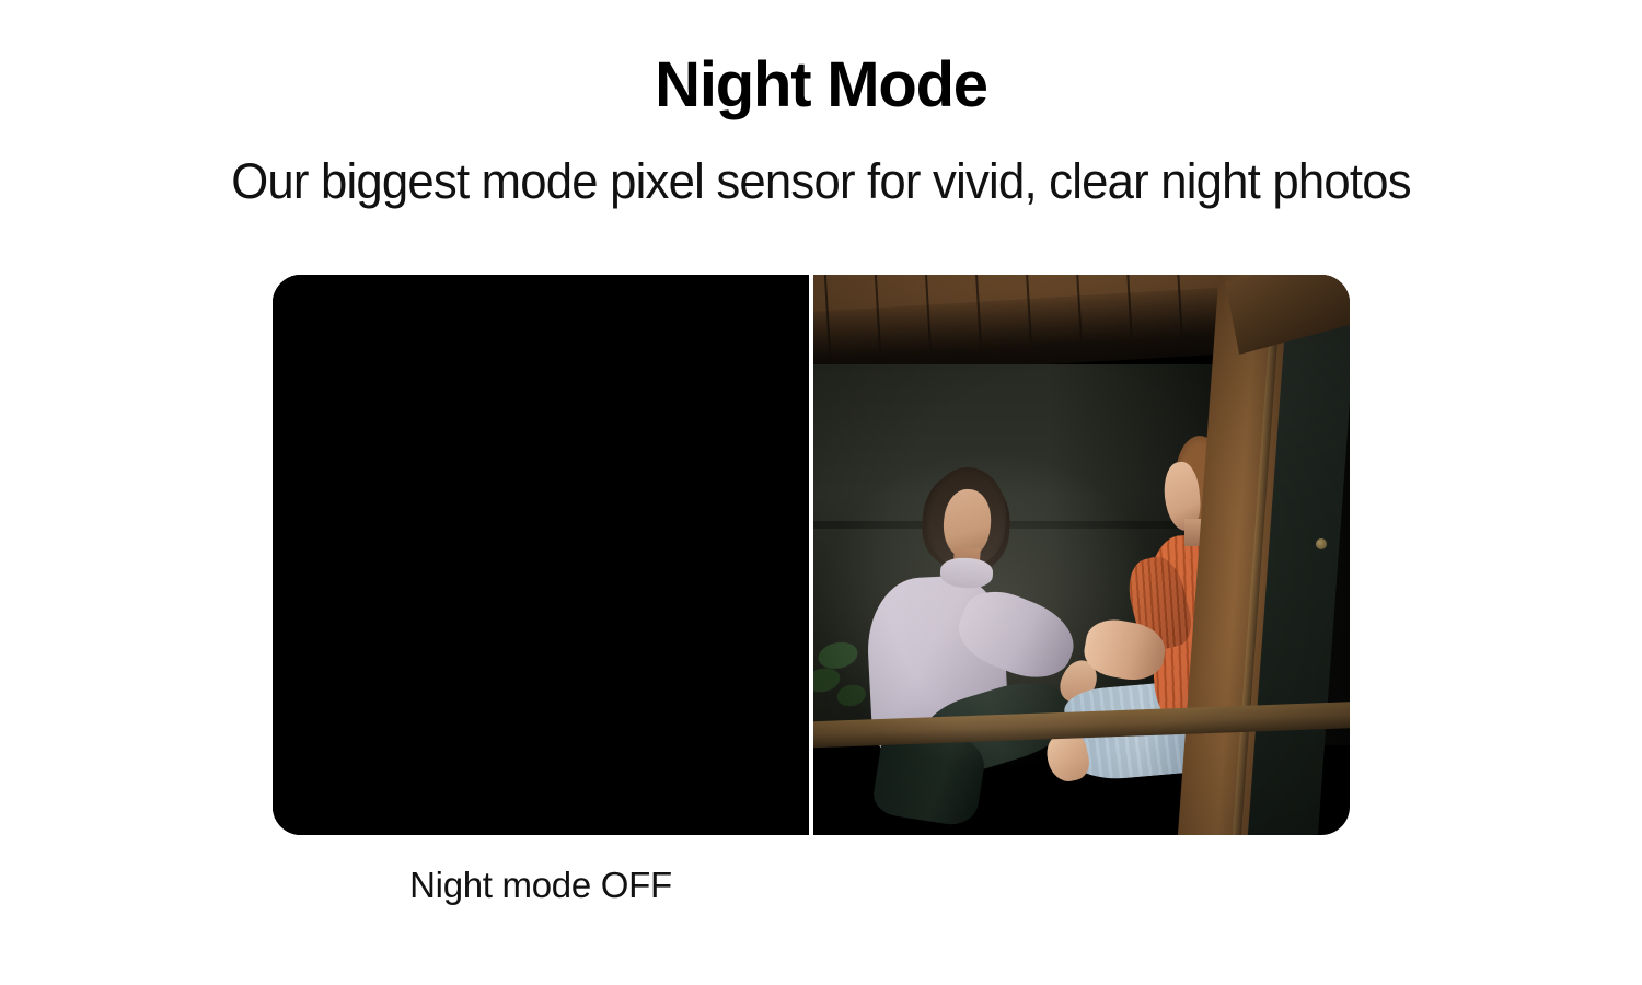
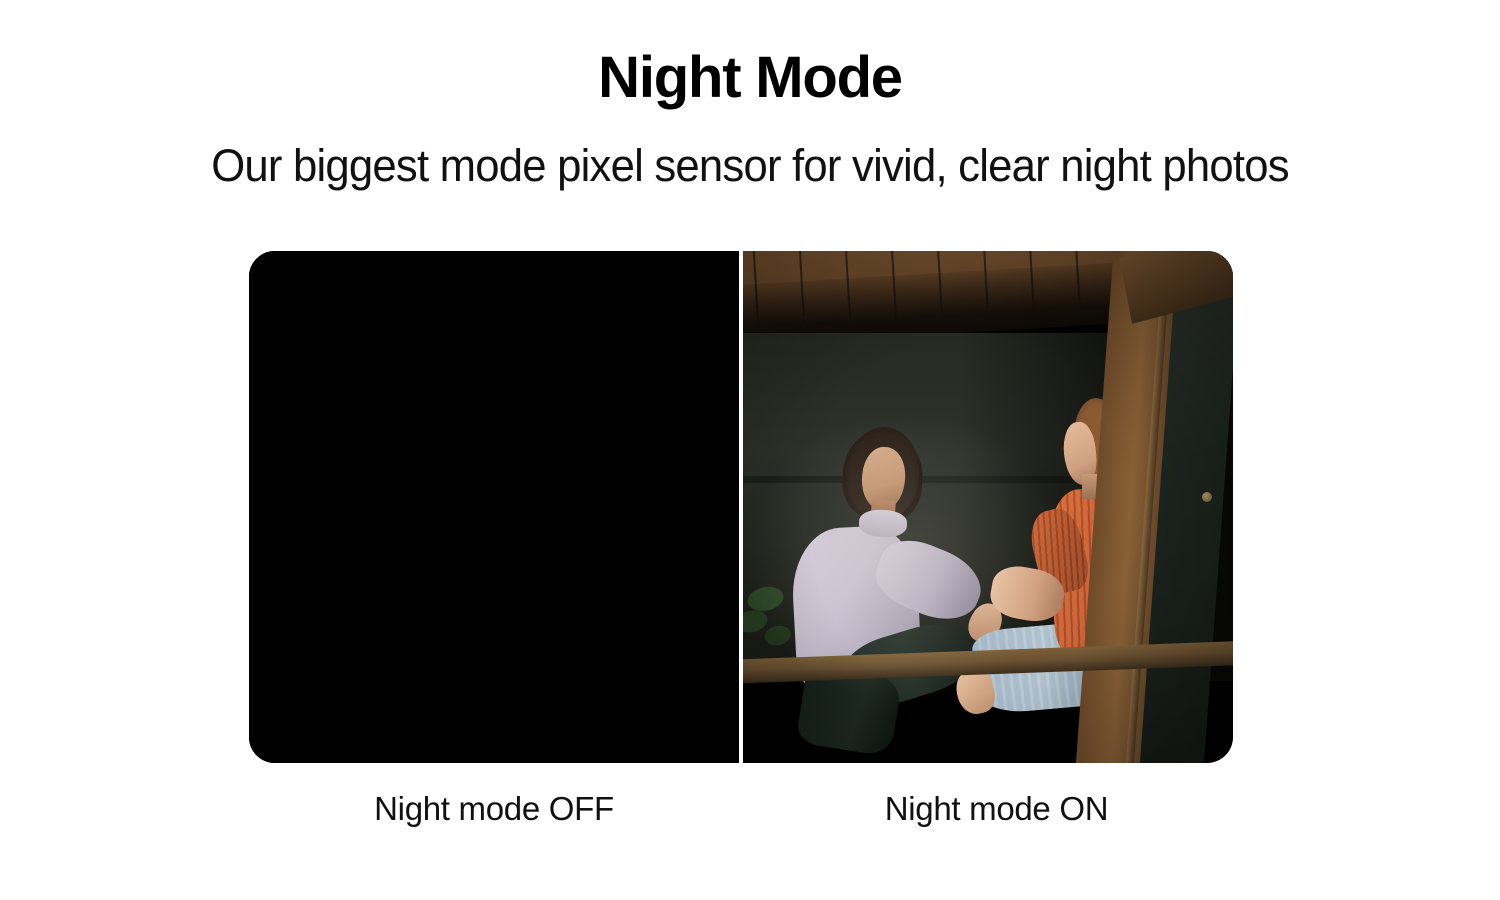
  Night Mode
  Our biggest mode pixel sensor for vivid, clear night photos
  Night mode OFF
+ Night mode ON
